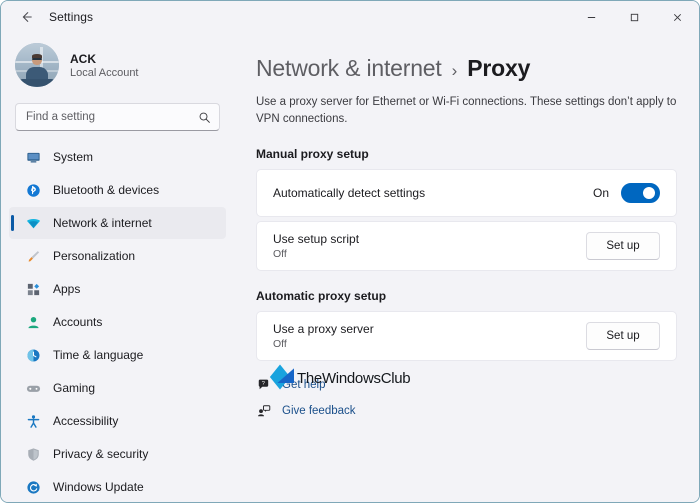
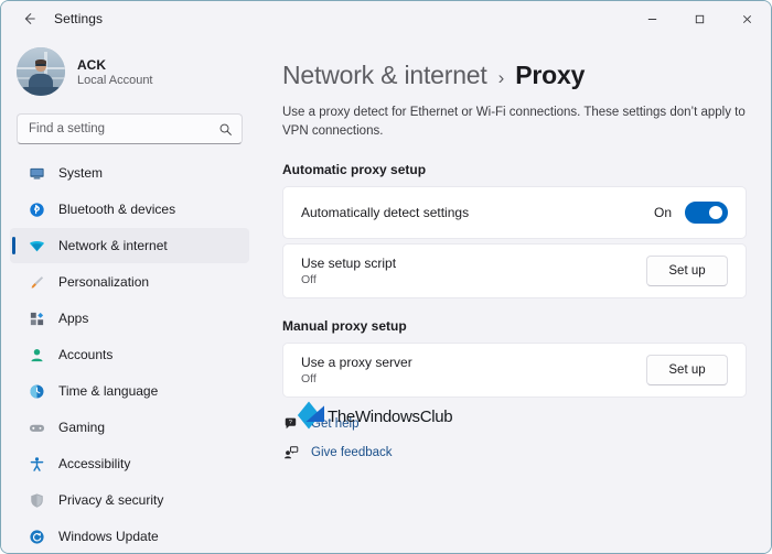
  Settings
  ACK
  Local Account
  Find a setting
  System
  Bluetooth & devices
  Network & internet
  Personalization
  Apps
  Accounts
  Time & language
  Gaming
  Accessibility
  Privacy & security
  Windows Update
  Network & internet
  ›
  Proxy
- Use a proxy server for Ethernet or Wi-Fi connections. These settings don’t apply to VPN connections.
+ Use a proxy detect for Ethernet or Wi-Fi connections. These settings don’t apply to VPN connections.
- Manual proxy setup
+ Automatic proxy setup
  Automatically detect settings
  On
  Use setup script
  Off
  Set up
- Automatic proxy setup
+ Manual proxy setup
  Use a proxy server
  Off
  Set up
  TheWindowsClub
  Get help
  Give feedback
